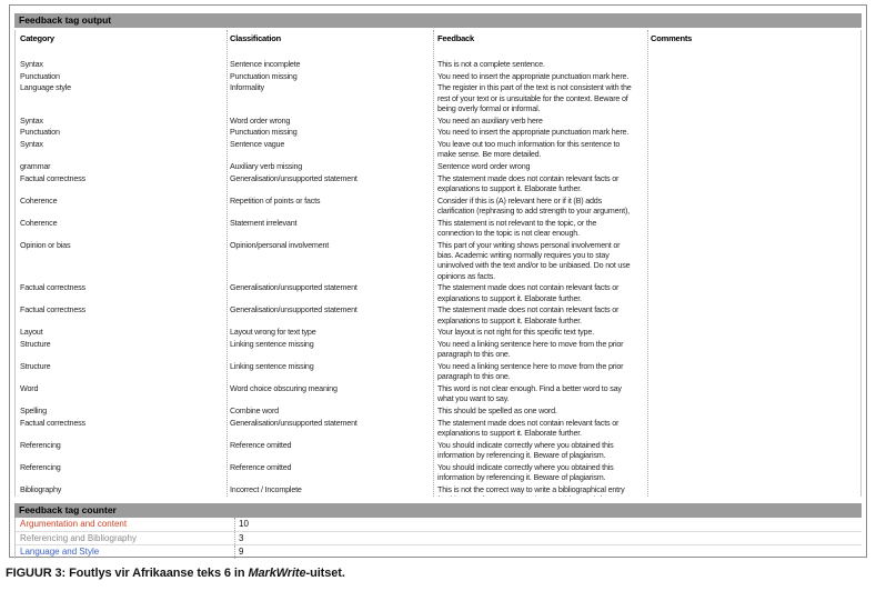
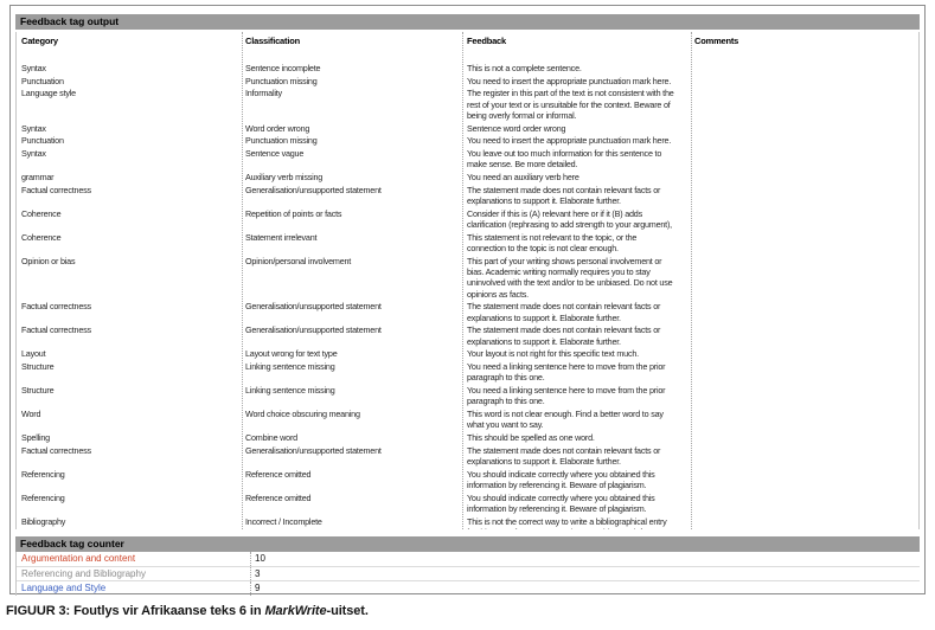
  Feedback tag output
  Category
  Classification
  Feedback
  Comments
  Syntax
  Sentence incomplete
  This is not a complete sentence.
  Punctuation
  Punctuation missing
  You need to insert the appropriate punctuation mark here.
  Language style
  Informality
  The register in this part of the text is not consistent with the
  rest of your text or is unsuitable for the context. Beware of
  being overly formal or informal.
  Syntax
  Word order wrong
- You need an auxiliary verb here
+ Sentence word order wrong
  Punctuation
  Punctuation missing
  You need to insert the appropriate punctuation mark here.
  Syntax
  Sentence vague
  You leave out too much information for this sentence to
  make sense. Be more detailed.
  grammar
  Auxiliary verb missing
- Sentence word order wrong
+ You need an auxiliary verb here
  Factual correctness
  Generalisation/unsupported statement
  The statement made does not contain relevant facts or
  explanations to support it. Elaborate further.
  Coherence
  Repetition of points or facts
  Consider if this is (A) relevant here or if it (B) adds
  clarification (rephrasing to add strength to your argument),
  Coherence
  Statement irrelevant
  This statement is not relevant to the topic, or the
  connection to the topic is not clear enough.
  Opinion or bias
  Opinion/personal involvement
  This part of your writing shows personal involvement or
  bias. Academic writing normally requires you to stay
  uninvolved with the text and/or to be unbiased. Do not use
  opinions as facts.
  Factual correctness
  Generalisation/unsupported statement
  The statement made does not contain relevant facts or
  explanations to support it. Elaborate further.
  Factual correctness
  Generalisation/unsupported statement
  The statement made does not contain relevant facts or
  explanations to support it. Elaborate further.
  Layout
  Layout wrong for text type
- Your layout is not right for this specific text type.
+ Your layout is not right for this specific text much.
  Structure
  Linking sentence missing
  You need a linking sentence here to move from the prior
  paragraph to this one.
  Structure
  Linking sentence missing
  You need a linking sentence here to move from the prior
  paragraph to this one.
  Word
  Word choice obscuring meaning
  This word is not clear enough. Find a better word to say
  what you want to say.
  Spelling
  Combine word
  This should be spelled as one word.
  Factual correctness
  Generalisation/unsupported statement
  The statement made does not contain relevant facts or
  explanations to support it. Elaborate further.
  Referencing
  Reference omitted
  You should indicate correctly where you obtained this
  information by referencing it. Beware of plagiarism.
  Referencing
  Reference omitted
  You should indicate correctly where you obtained this
  information by referencing it. Beware of plagiarism.
  Bibliography
  Incorrect / Incomplete
  This is not the correct way to write a bibliographical entry
  Feedback tag counter
  Argumentation and content
  10
  Referencing and Bibliography
  3
  Language and Style
  9
  FIGUUR 3: Foutlys vir Afrikaanse teks 6 in MarkWrite-uitset.
